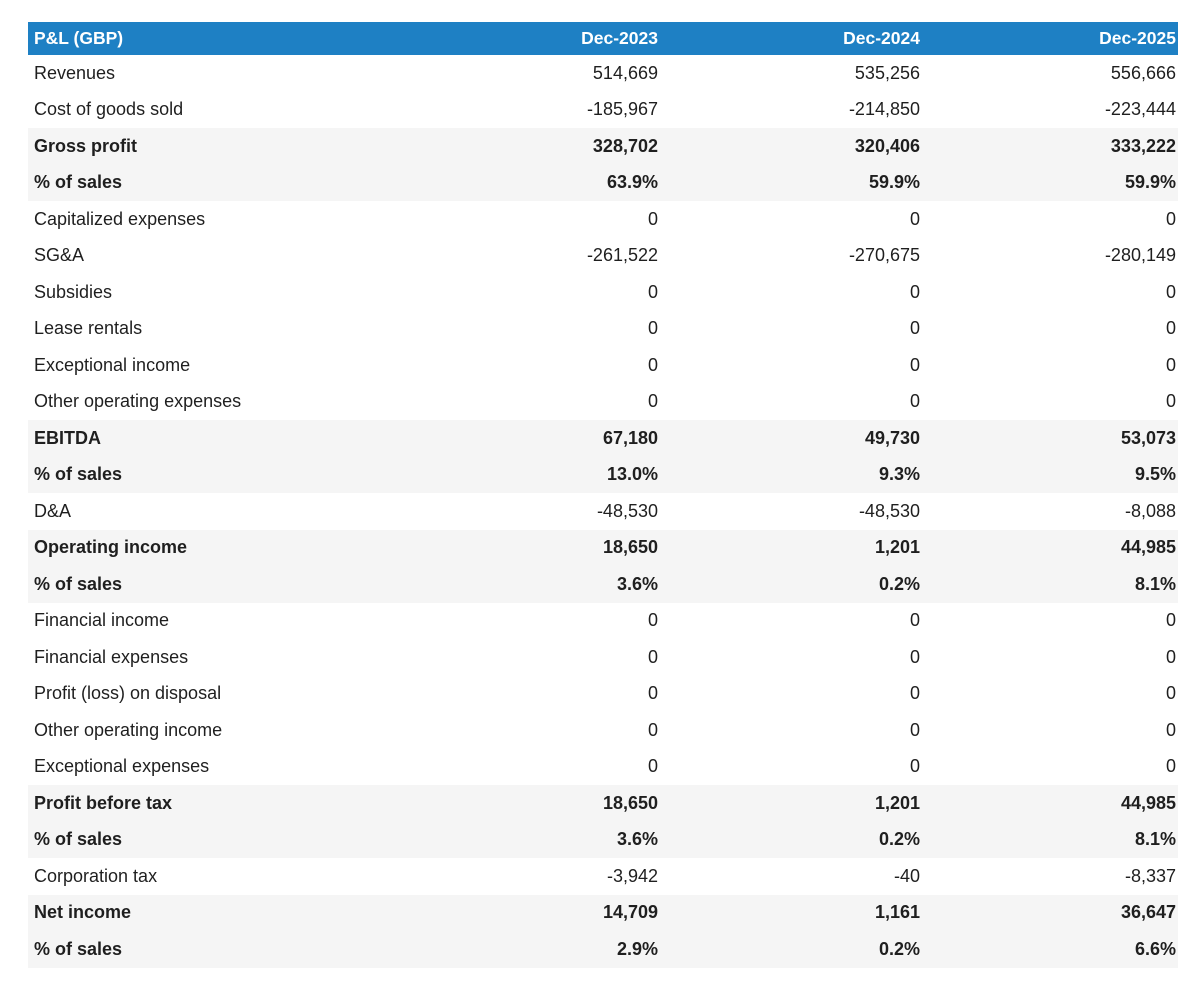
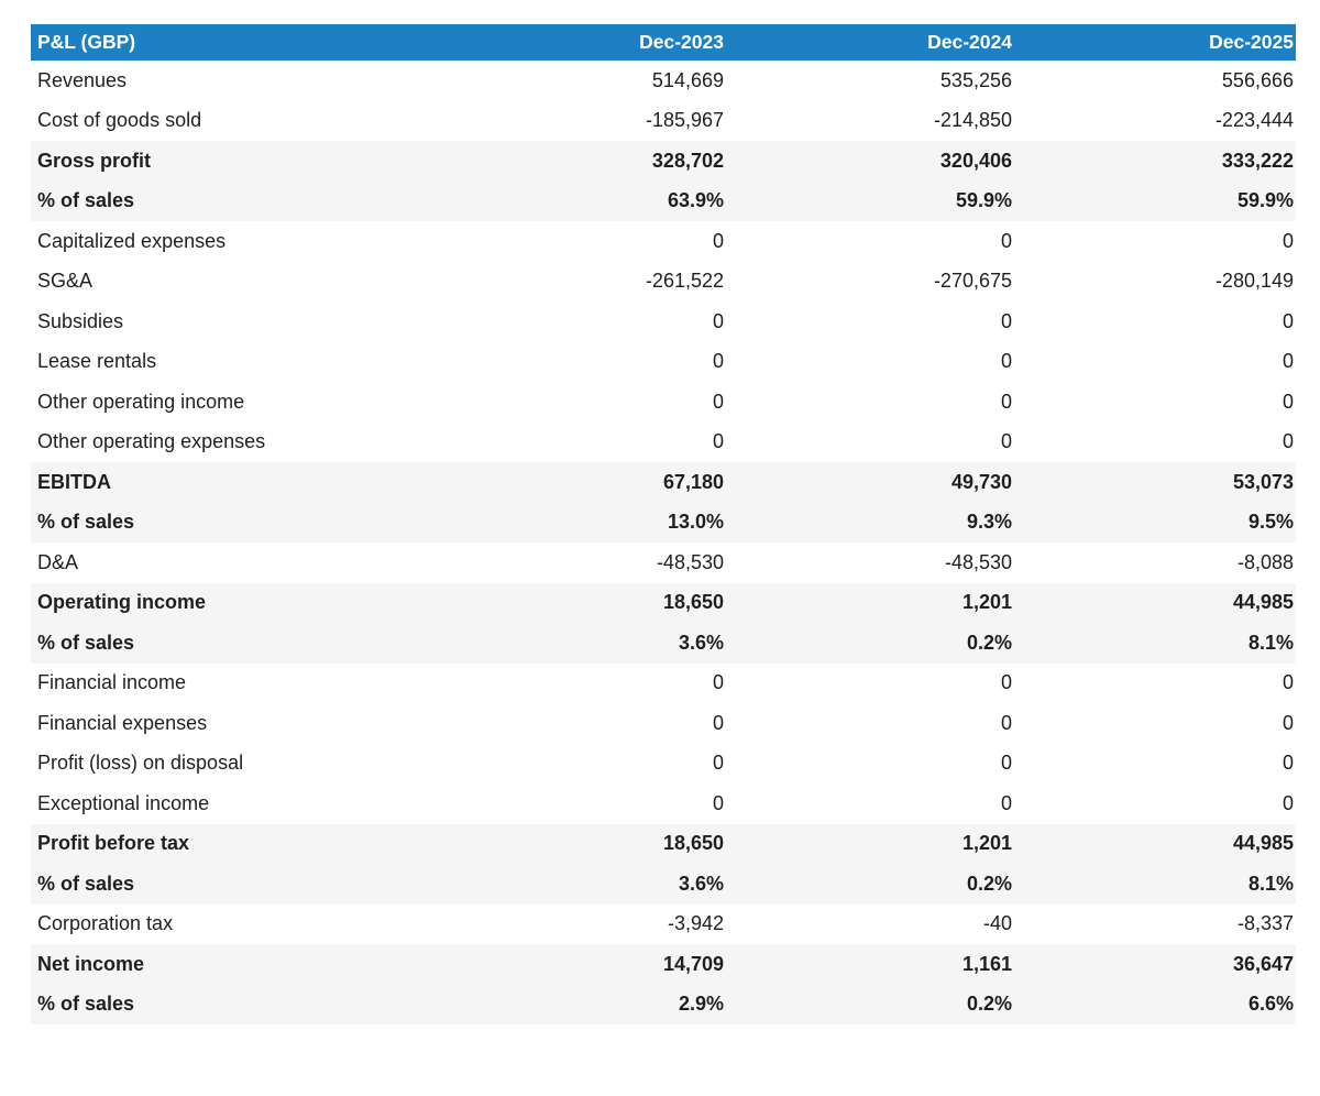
  P&L (GBP)	Dec-2023	Dec-2024	Dec-2025
  Revenues	514,669	535,256	556,666
  Cost of goods sold	-185,967	-214,850	-223,444
  Gross profit	328,702	320,406	333,222
  % of sales	63.9%	59.9%	59.9%
  Capitalized expenses	0	0	0
  SG&A	-261,522	-270,675	-280,149
  Subsidies	0	0	0
  Lease rentals	0	0	0
- Exceptional income	0	0	0
+ Other operating income	0	0	0
  Other operating expenses	0	0	0
  EBITDA	67,180	49,730	53,073
  % of sales	13.0%	9.3%	9.5%
  D&A	-48,530	-48,530	-8,088
  Operating income	18,650	1,201	44,985
  % of sales	3.6%	0.2%	8.1%
  Financial income	0	0	0
  Financial expenses	0	0	0
  Profit (loss) on disposal	0	0	0
- Other operating income	0	0	0
+ Exceptional income	0	0	0
- Exceptional expenses	0	0	0
  Profit before tax	18,650	1,201	44,985
  % of sales	3.6%	0.2%	8.1%
  Corporation tax	-3,942	-40	-8,337
  Net income	14,709	1,161	36,647
  % of sales	2.9%	0.2%	6.6%
